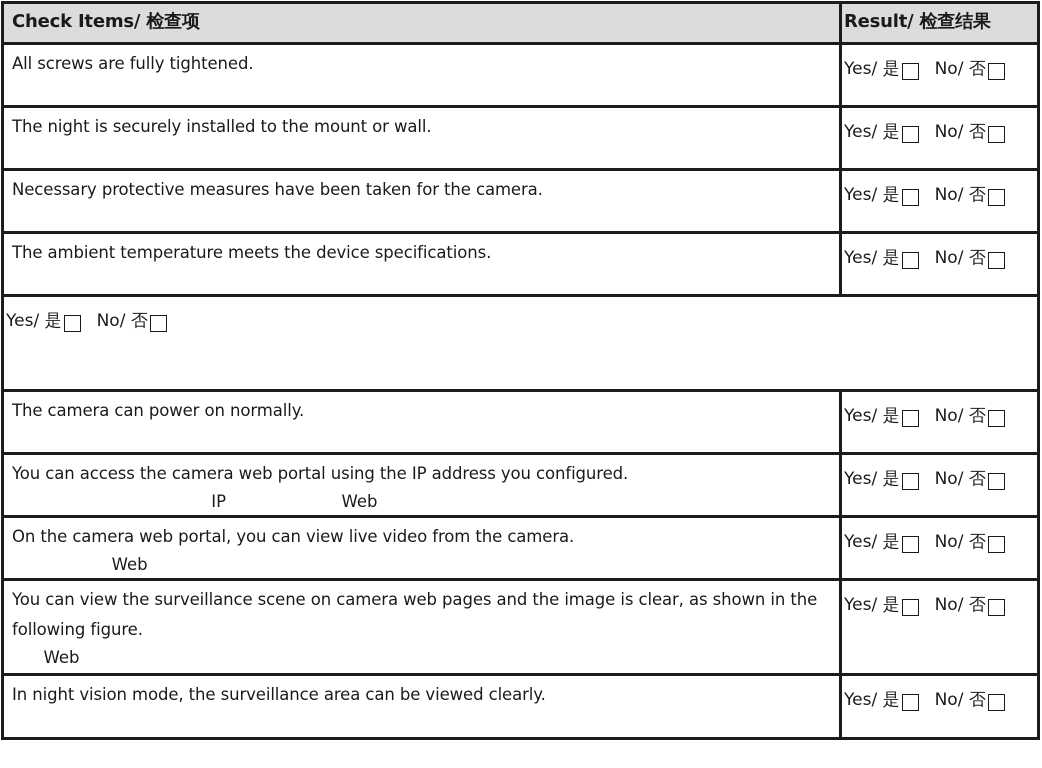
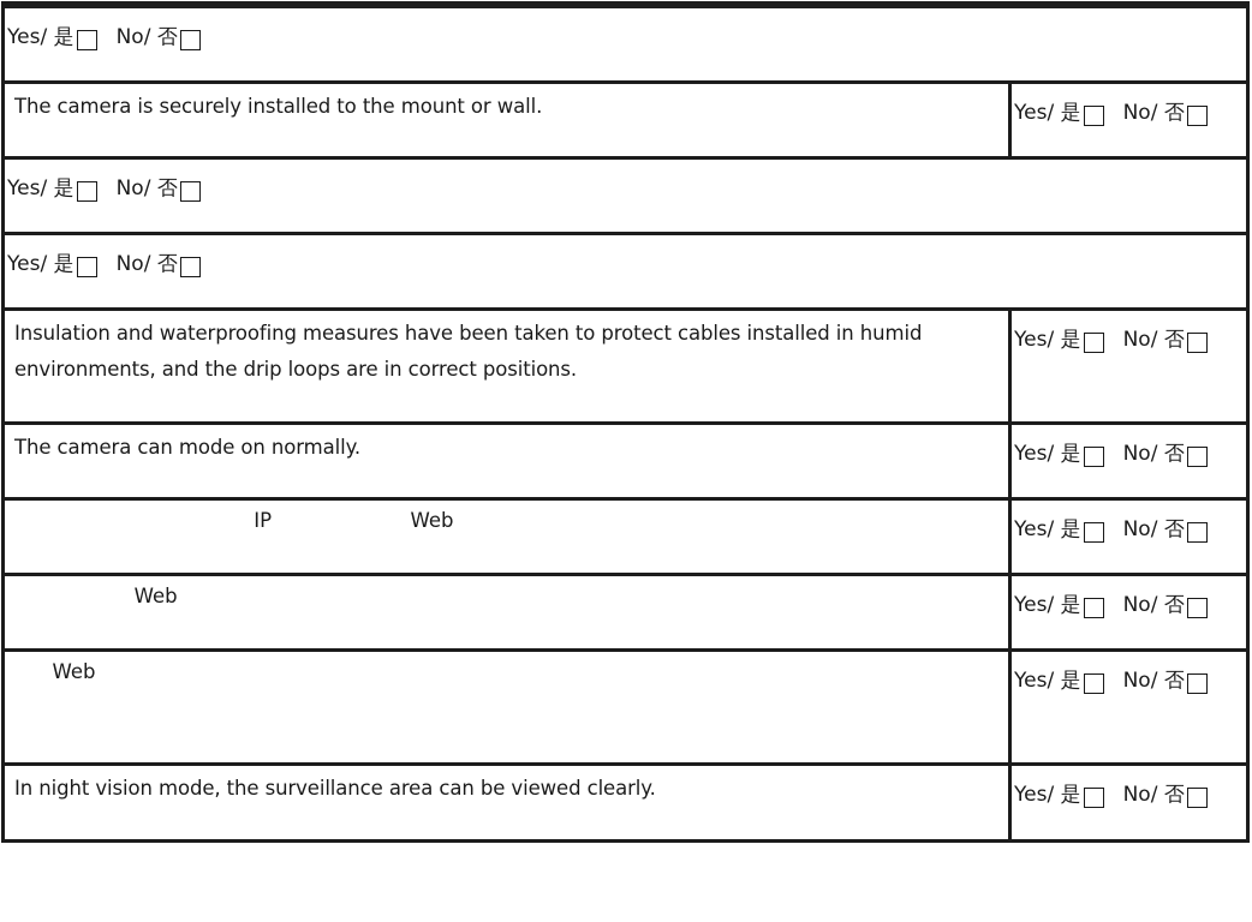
- Check Items/ 检查项
- Result/ 检查结果
- All screws are fully tightened.
  Yes/ 是
  No/ 否
- The night is securely installed to the mount or wall.
+ The camera is securely installed to the mount or wall.
  Yes/ 是
  No/ 否
- Necessary protective measures have been taken for the camera.
  Yes/ 是
  No/ 否
- The ambient temperature meets the device specifications.
  Yes/ 是
  No/ 否
+ Insulation and waterproofing measures have been taken to protect cables installed in humid environments, and the drip loops are in correct positions.
  Yes/ 是
  No/ 否
- The camera can power on normally.
+ The camera can mode on normally.
  Yes/ 是
  No/ 否
- You can access the camera web portal using the IP address you configured.
  IP Web
  Yes/ 是
  No/ 否
- On the camera web portal, you can view live video from the camera.
  Web
  Yes/ 是
  No/ 否
- You can view the surveillance scene on camera web pages and the image is clear, as shown in the following figure.
  Web
  Yes/ 是
  No/ 否
  In night vision mode, the surveillance area can be viewed clearly.
  Yes/ 是
  No/ 否
